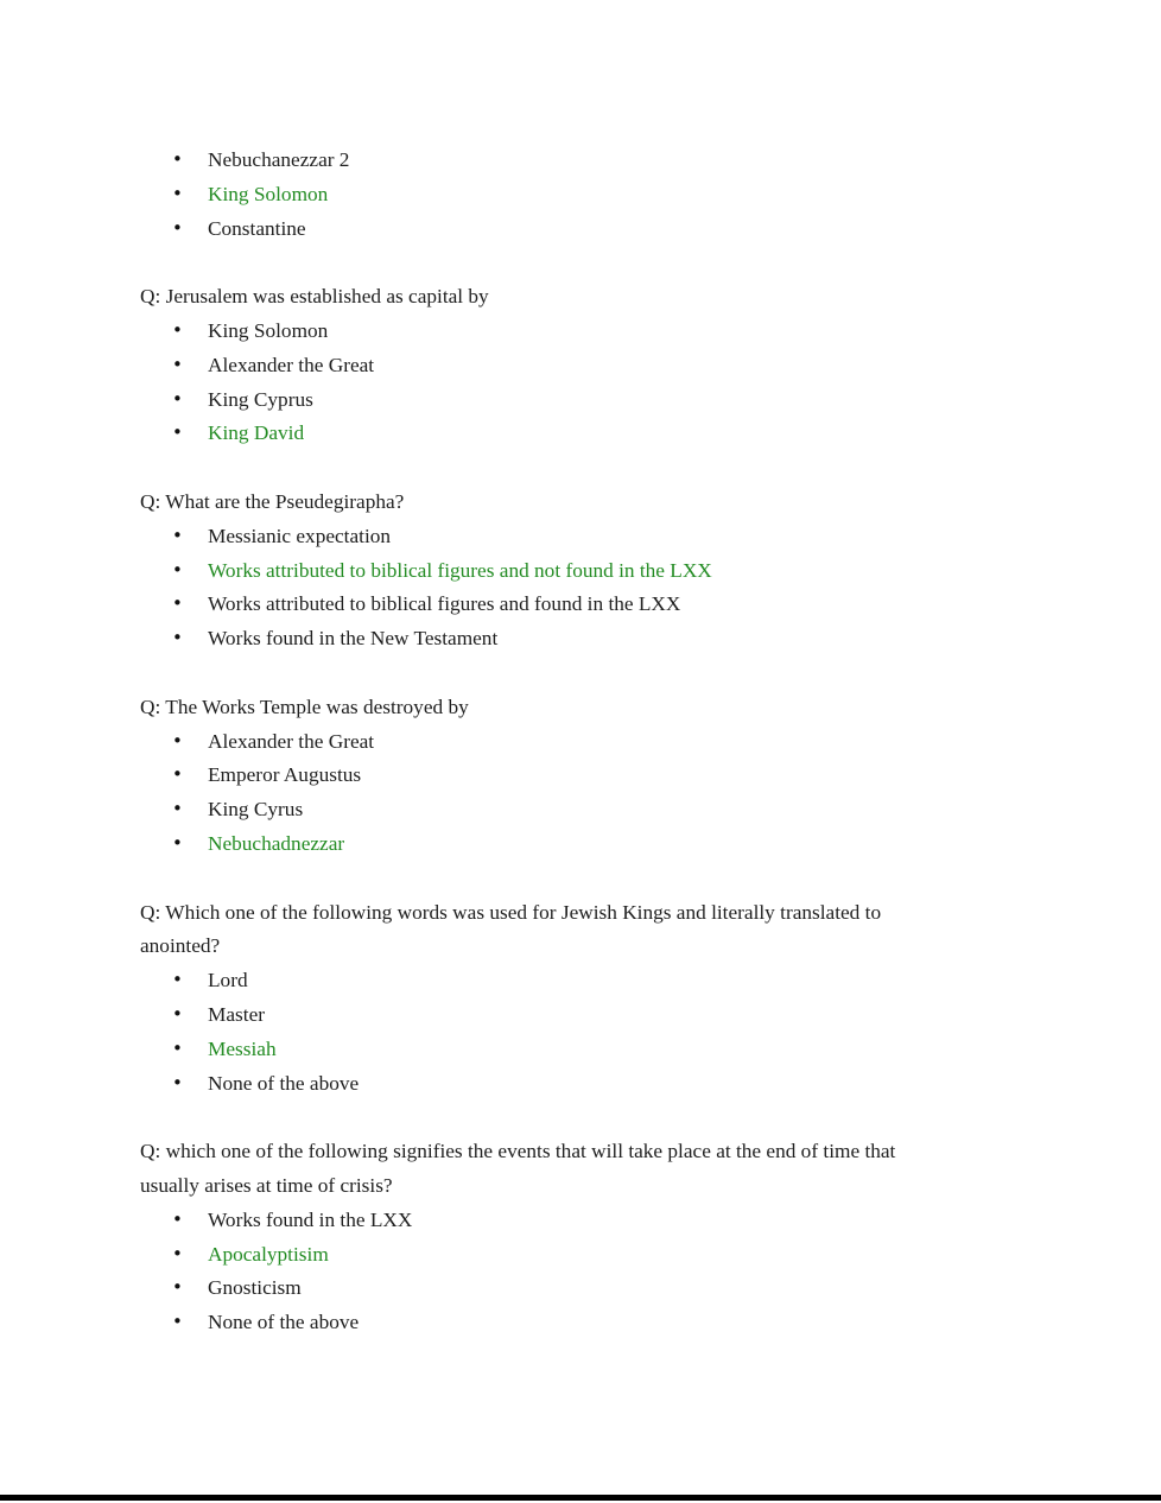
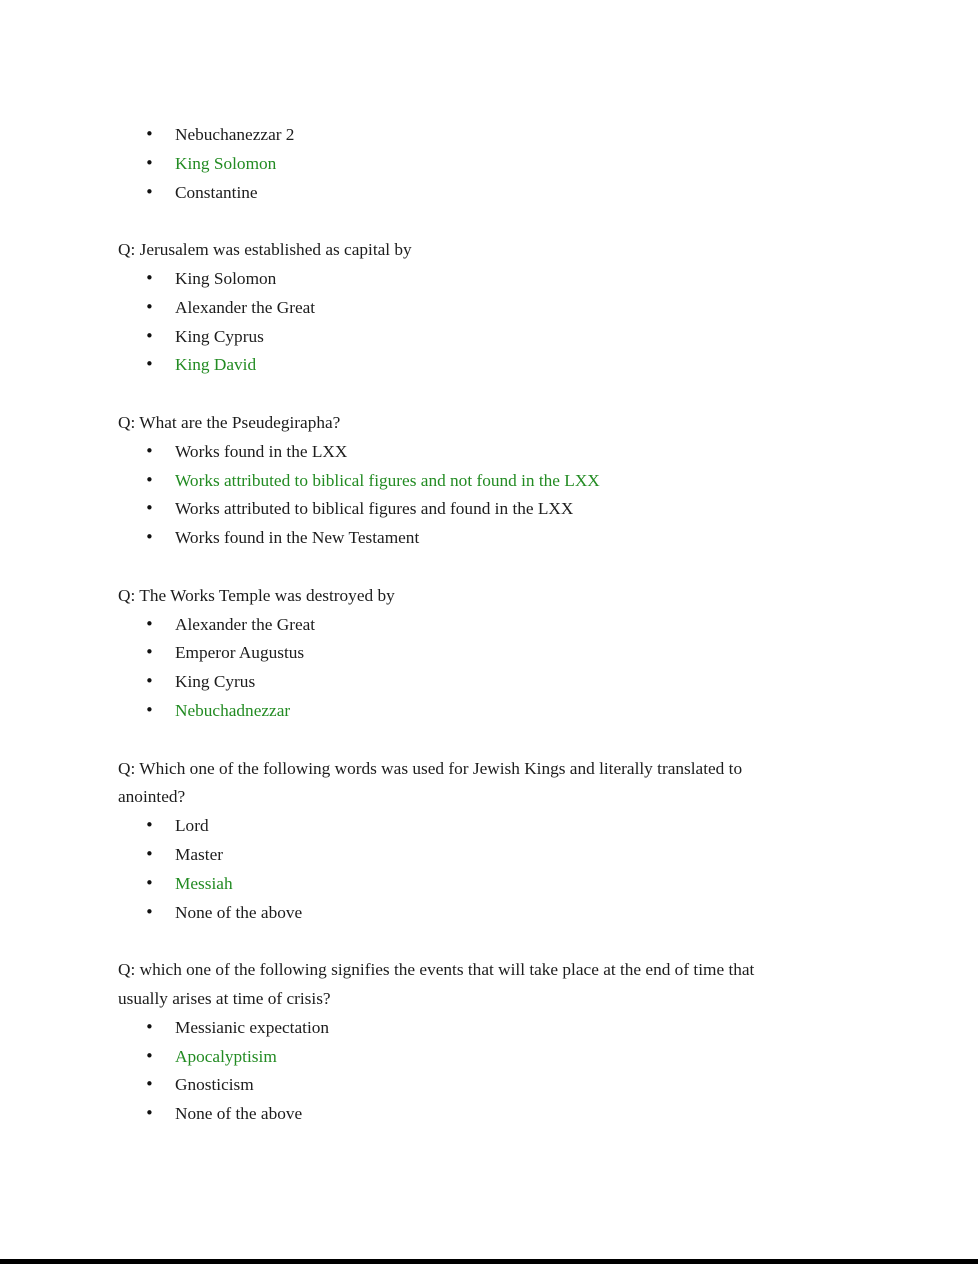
  •
  Nebuchanezzar 2
  •
  King Solomon
  •
  Constantine
  Q: Jerusalem was established as capital by
  •
  King Solomon
  •
  Alexander the Great
  •
  King Cyprus
  •
  King David
  Q: What are the Pseudegirapha?
  •
- Messianic expectation
+ Works found in the LXX
  •
  Works attributed to biblical figures and not found in the LXX
  •
  Works attributed to biblical figures and found in the LXX
  •
  Works found in the New Testament
  Q: The Works Temple was destroyed by
  •
  Alexander the Great
  •
  Emperor Augustus
  •
  King Cyrus
  •
  Nebuchadnezzar
  Q: Which one of the following words was used for Jewish Kings and literally translated to
  anointed?
  •
  Lord
  •
  Master
  •
  Messiah
  •
  None of the above
  Q: which one of the following signifies the events that will take place at the end of time that
  usually arises at time of crisis?
  •
- Works found in the LXX
+ Messianic expectation
  •
  Apocalyptisim
  •
  Gnosticism
  •
  None of the above
